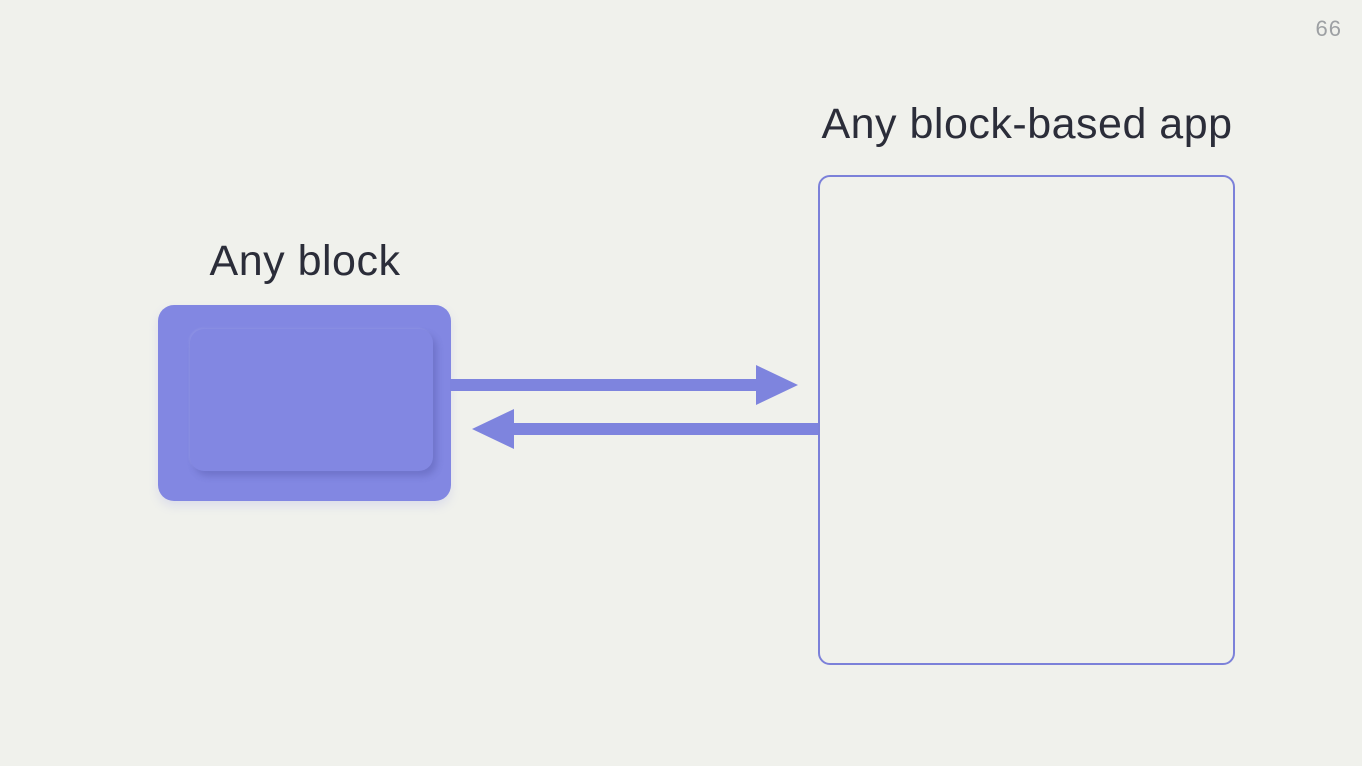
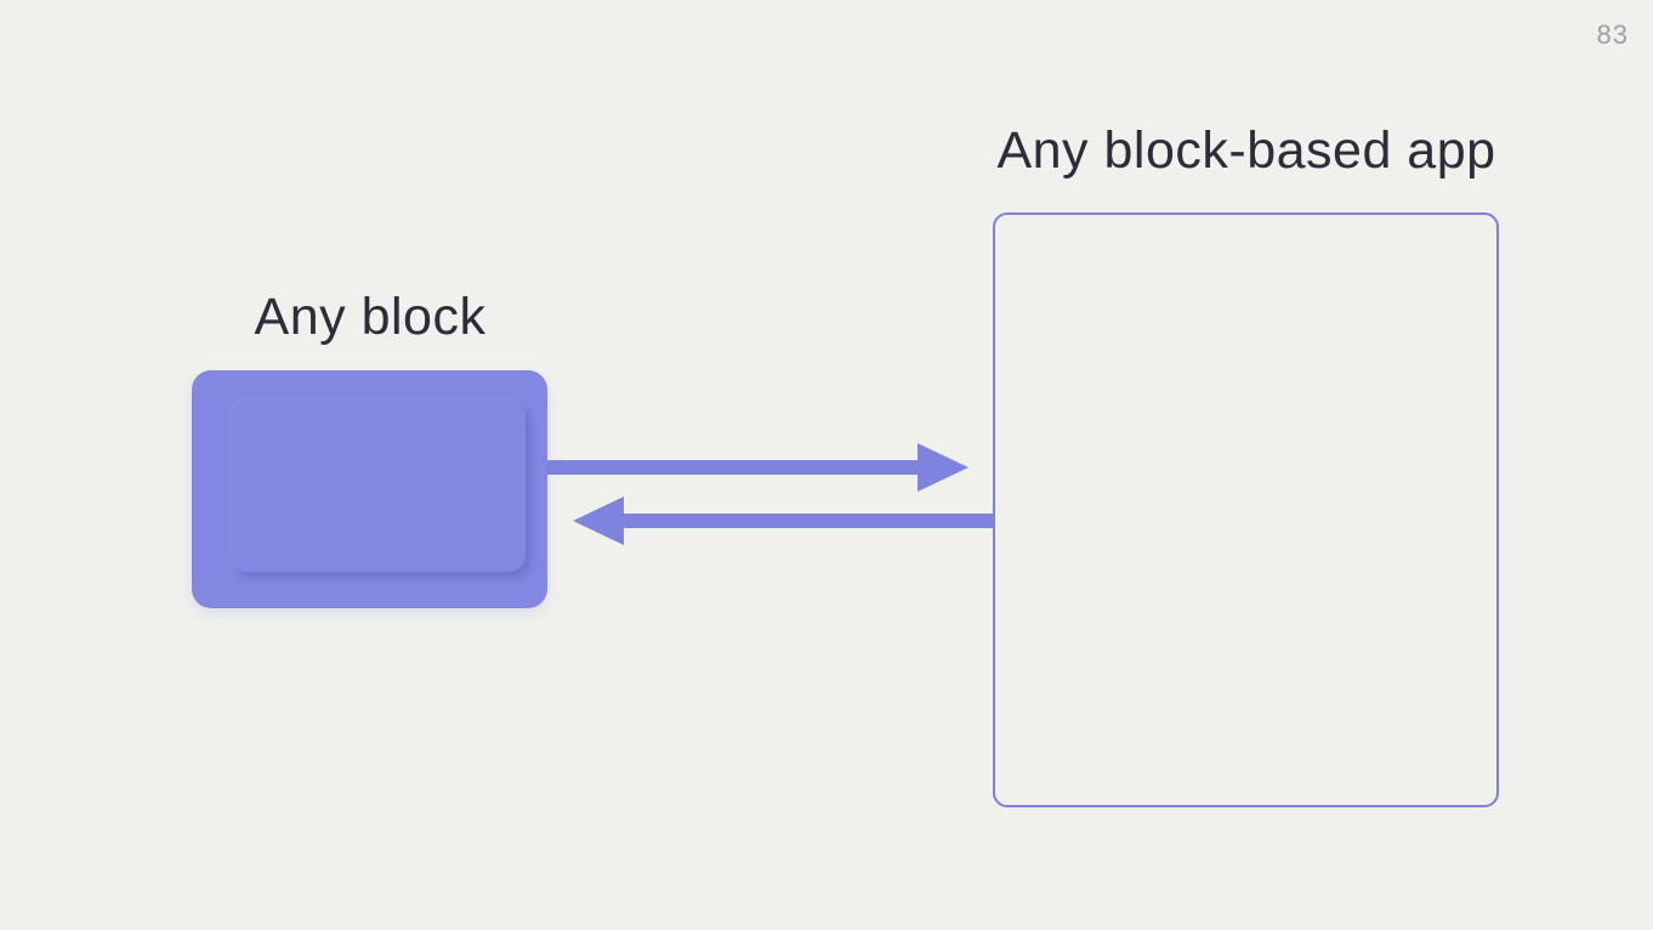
- 66
+ 83
  Any block
  Any block-based app
